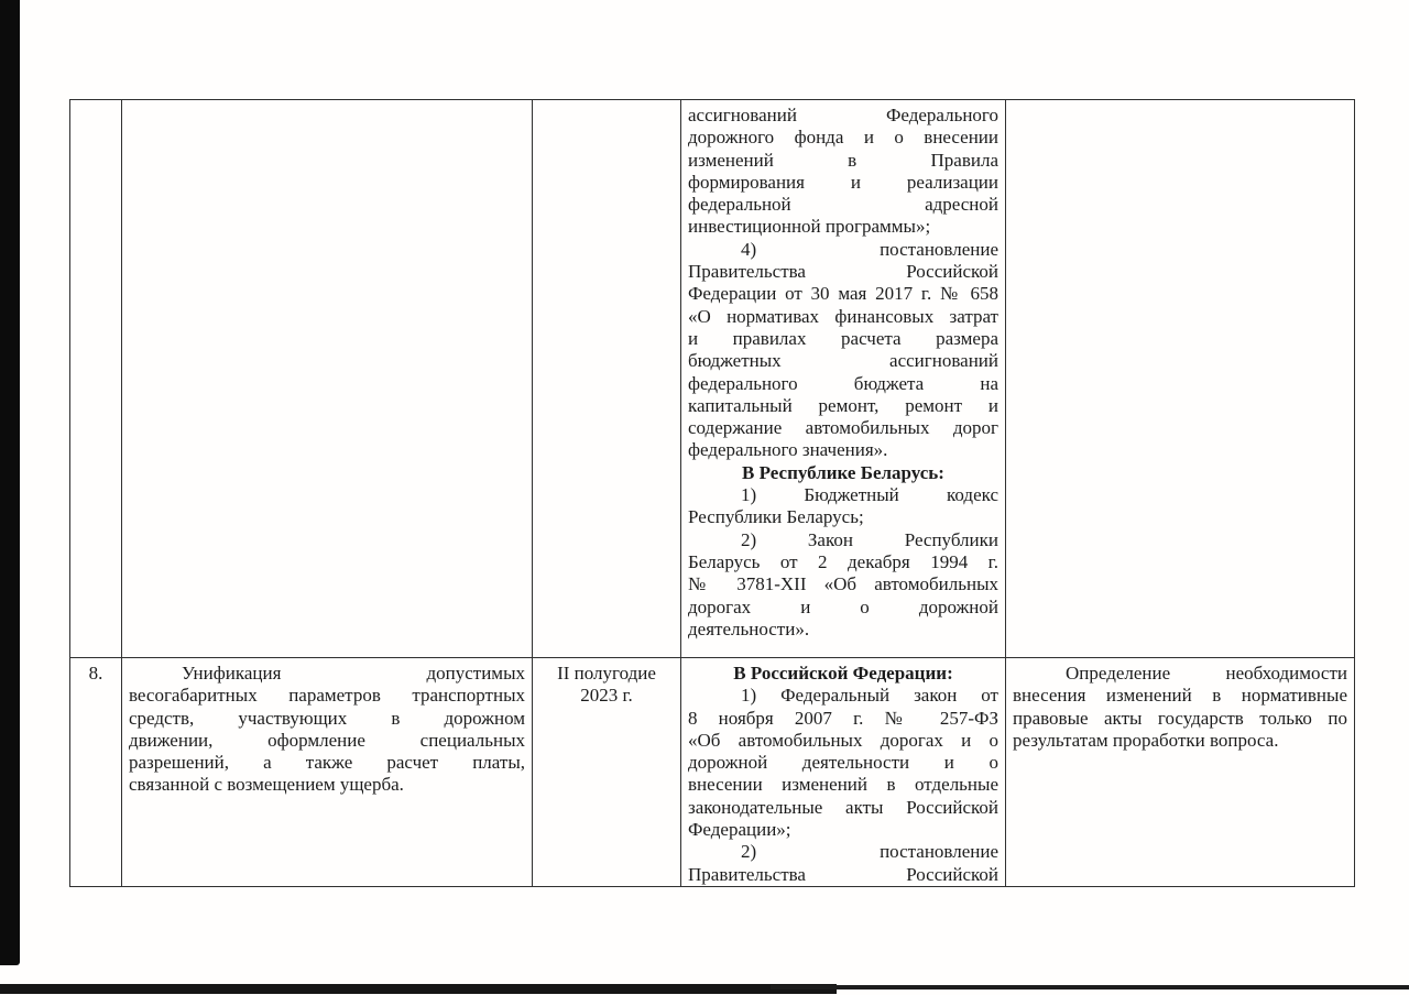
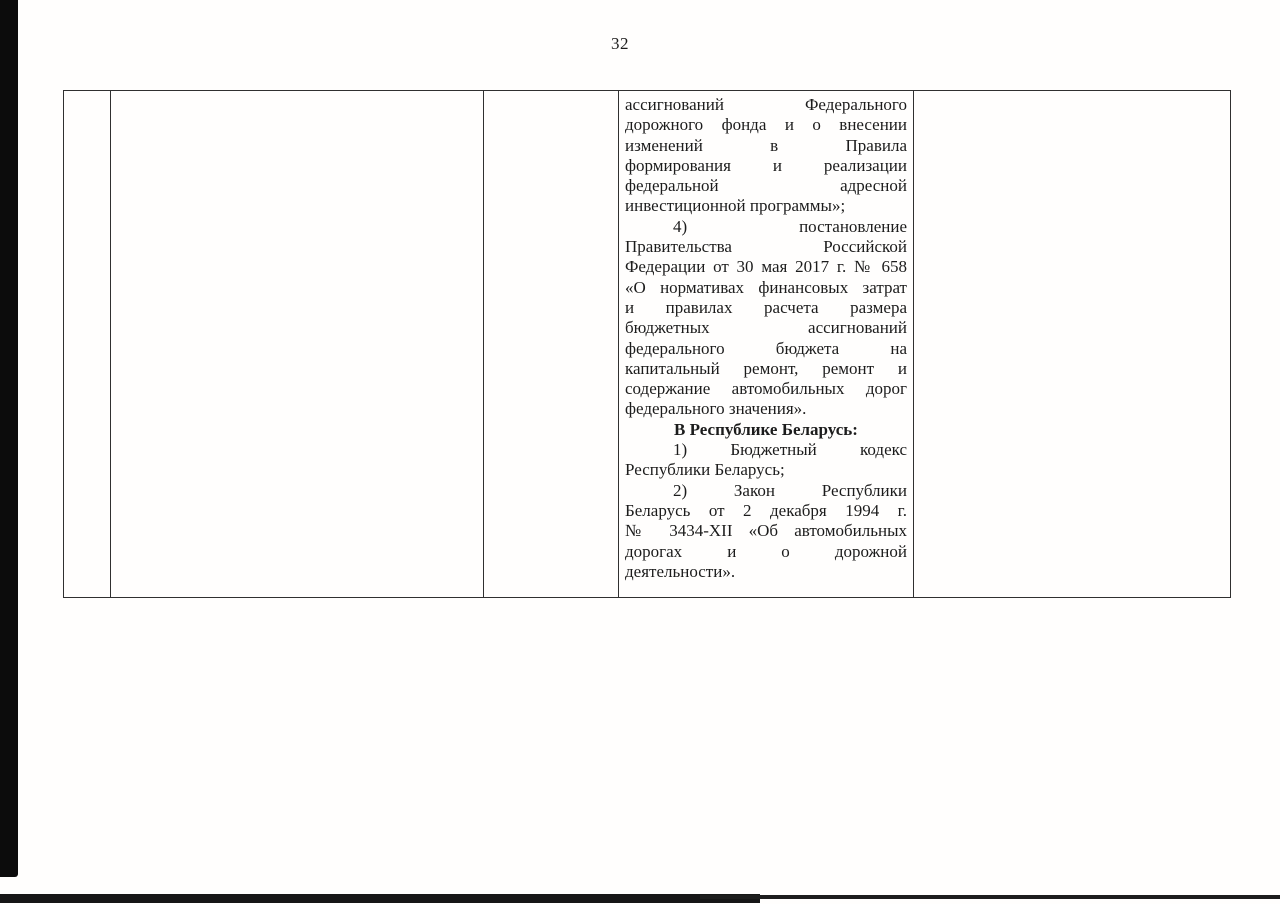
+ 32
- 			ассигнований Федеральногодорожного фонда и о внесенииизменений в Правилаформирования и реализациифедеральной адреснойинвестиционной программы»;4) постановлениеПравительства РоссийскойФедерации от 30 мая 2017 г. № 658«О нормативах финансовых затрати правилах расчета размерабюджетных ассигнованийфедерального бюджета накапитальный ремонт, ремонт исодержание автомобильных дорогфедерального значения».В Республике Беларусь:1) Бюджетный кодексРеспублики Беларусь;2) Закон РеспубликиБеларусь от 2 декабря 1994 г.№ 3781-XII «Об автомобильныхдорогах и о дорожнойдеятельности».
+ 			ассигнований Федеральногодорожного фонда и о внесенииизменений в Правилаформирования и реализациифедеральной адреснойинвестиционной программы»;4) постановлениеПравительства РоссийскойФедерации от 30 мая 2017 г. № 658«О нормативах финансовых затрати правилах расчета размерабюджетных ассигнованийфедерального бюджета накапитальный ремонт, ремонт исодержание автомобильных дорогфедерального значения».В Республике Беларусь:1) Бюджетный кодексРеспублики Беларусь;2) Закон РеспубликиБеларусь от 2 декабря 1994 г.№ 3434-XII «Об автомобильныхдорогах и о дорожнойдеятельности».
- 8.	Унификация допустимыхвесогабаритных параметров транспортныхсредств, участвующих в дорожномдвижении, оформление специальныхразрешений, а также расчет платы,связанной с возмещением ущерба.	II полугодие2023 г.	В Российской Федерации:1) Федеральный закон от8 ноября 2007 г. № 257-ФЗ«Об автомобильных дорогах и одорожной деятельности и овнесении изменений в отдельныезаконодательные акты РоссийскойФедерации»;2) постановлениеПравительства Российской	Определение необходимостивнесения изменений в нормативныеправовые акты государств только порезультатам проработки вопроса.
